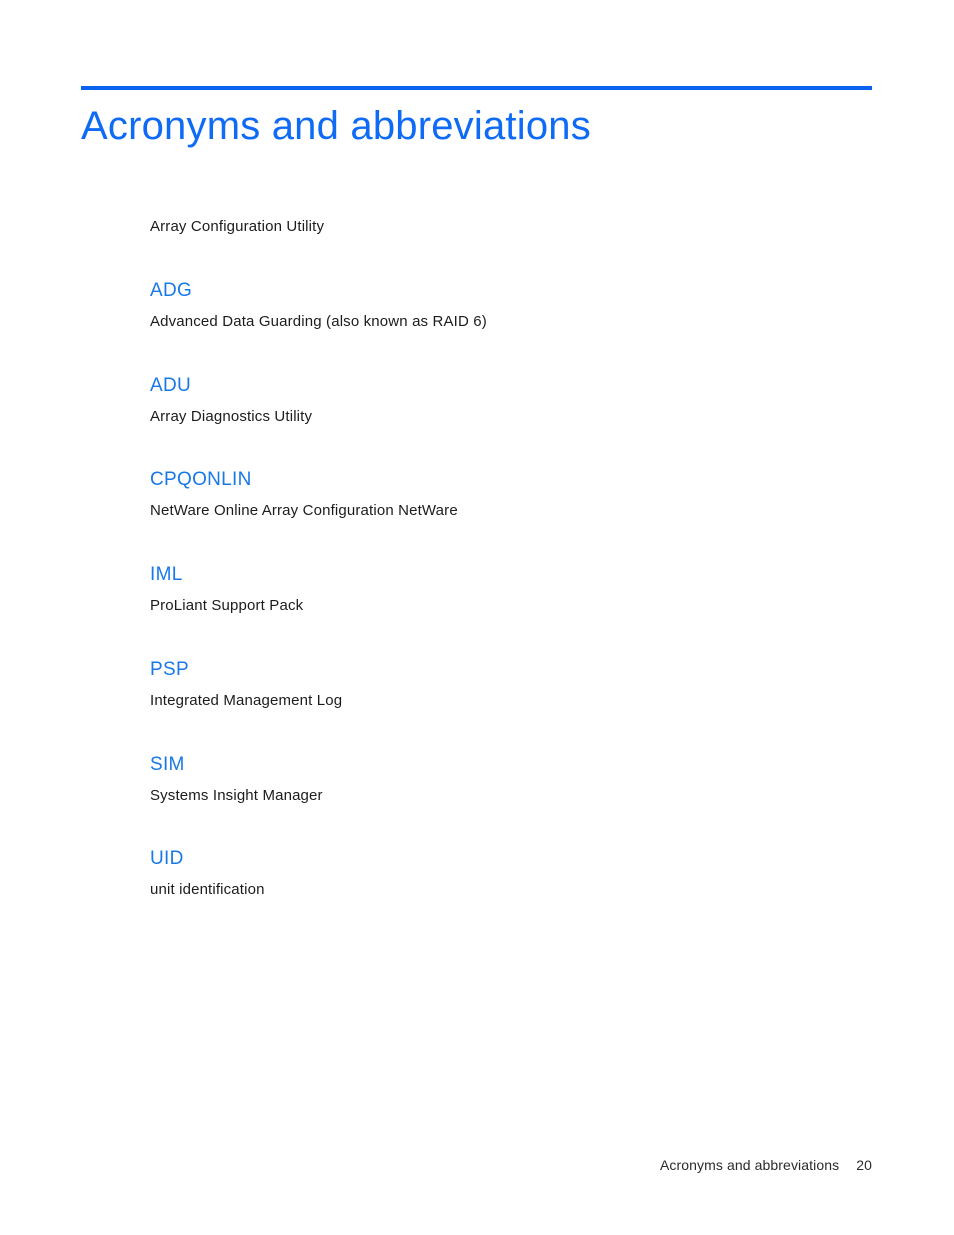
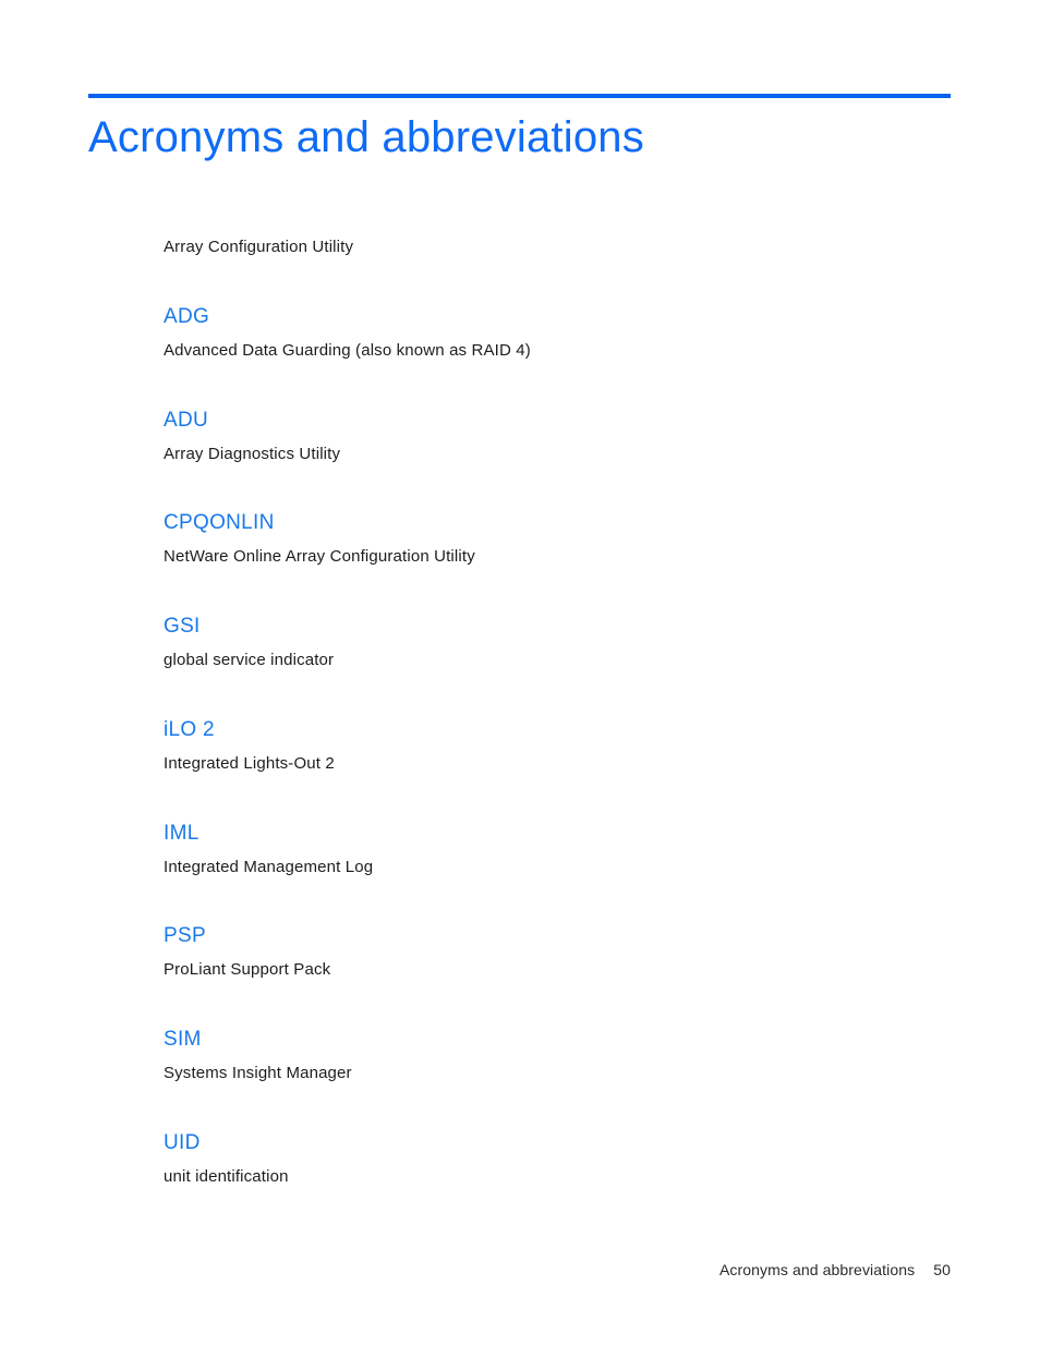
  Acronyms and abbreviations
  Array Configuration Utility
  ADG
- Advanced Data Guarding (also known as RAID 6)
+ Advanced Data Guarding (also known as RAID 4)
  ADU
  Array Diagnostics Utility
  CPQONLIN
- NetWare Online Array Configuration NetWare
+ NetWare Online Array Configuration Utility
+ GSI
+ global service indicator
+ iLO 2
+ Integrated Lights-Out 2
  IML
- ProLiant Support Pack
+ Integrated Management Log
  PSP
- Integrated Management Log
+ ProLiant Support Pack
  SIM
  Systems Insight Manager
  UID
  unit identification
- Acronyms and abbreviations 20
+ Acronyms and abbreviations 50
